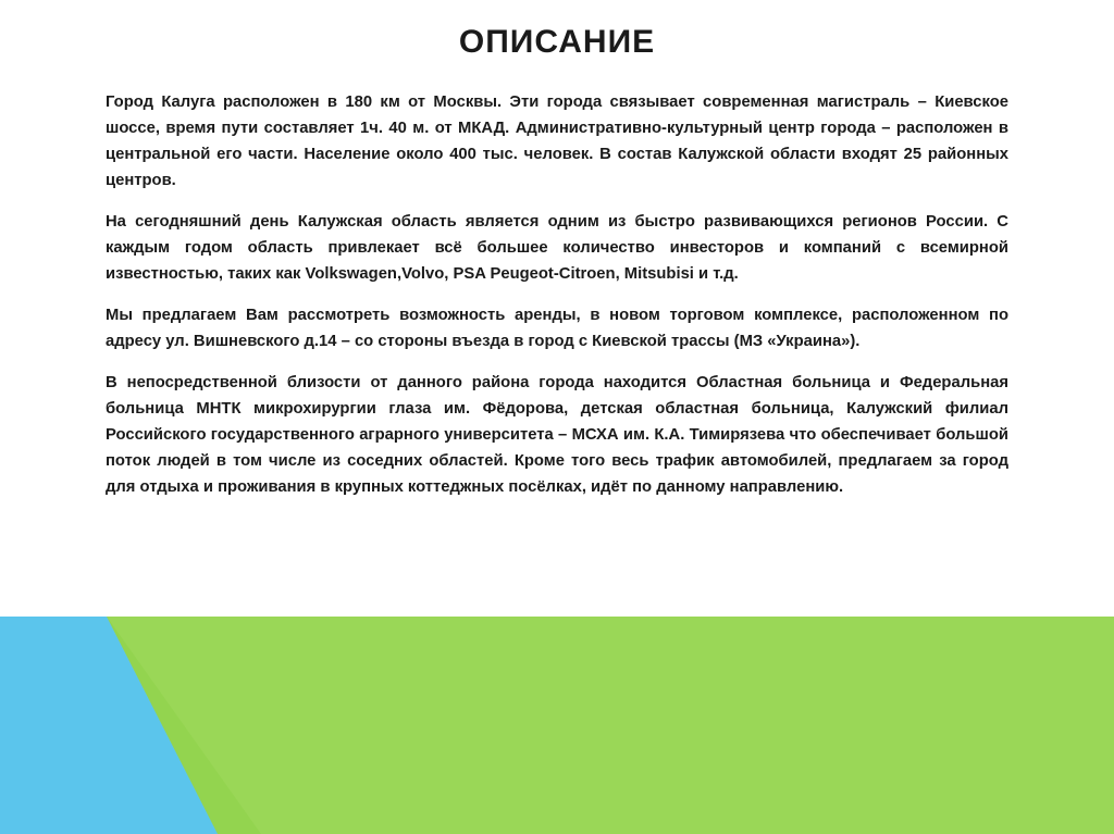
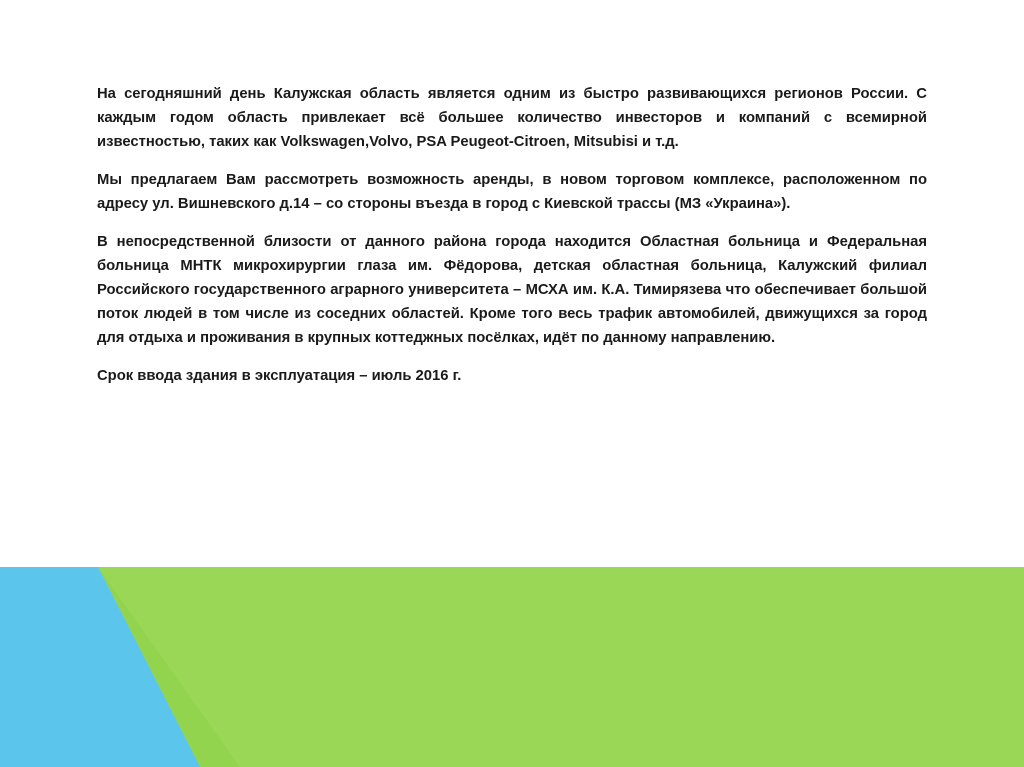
- ОПИСАНИЕ
- Город Калуга расположен в 180 км от Москвы. Эти города связывает современная магистраль – Киевское шоссе, время пути составляет 1ч. 40 м. от МКАД. Административно-культурный центр города – расположен в центральной его части. Население около 400 тыс. человек. В состав Калужской области входят 25 районных центров.
  На сегодняшний день Калужская область является одним из быстро развивающихся регионов России. С каждым годом область привлекает всё большее количество инвесторов и компаний с всемирной известностью, таких как Volkswagen,Volvo, PSA Peugeot-Citroen, Mitsubisi и т.д.
  Мы предлагаем Вам рассмотреть возможность аренды, в новом торговом комплексе, расположенном по адресу ул. Вишневского д.14 – со стороны въезда в город с Киевской трассы (МЗ «Украина»).
- В непосредственной близости от данного района города находится Областная больница и Федеральная больница МНТК микрохирургии глаза им. Фёдорова, детская областная больница, Калужский филиал Российского государственного аграрного университета – МСХА им. К.А. Тимирязева что обеспечивает большой поток людей в том числе из соседних областей. Кроме того весь трафик автомобилей, предлагаем за город для отдыха и проживания в крупных коттеджных посёлках, идёт по данному направлению.
+ В непосредственной близости от данного района города находится Областная больница и Федеральная больница МНТК микрохирургии глаза им. Фёдорова, детская областная больница, Калужский филиал Российского государственного аграрного университета – МСХА им. К.А. Тимирязева что обеспечивает большой поток людей в том числе из соседних областей. Кроме того весь трафик автомобилей, движущихся за город для отдыха и проживания в крупных коттеджных посёлках, идёт по данному направлению.
+ Срок ввода здания в эксплуатация – июль 2016 г.
